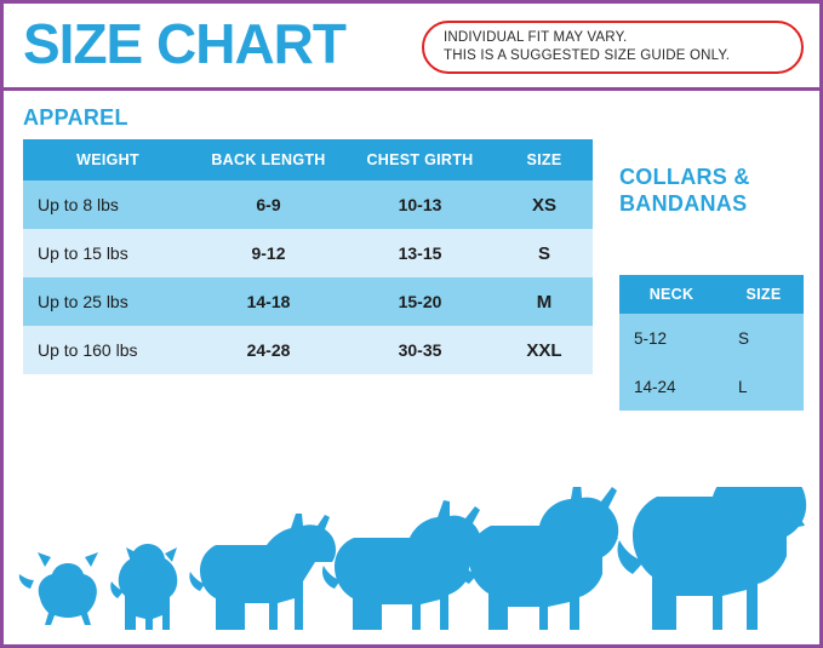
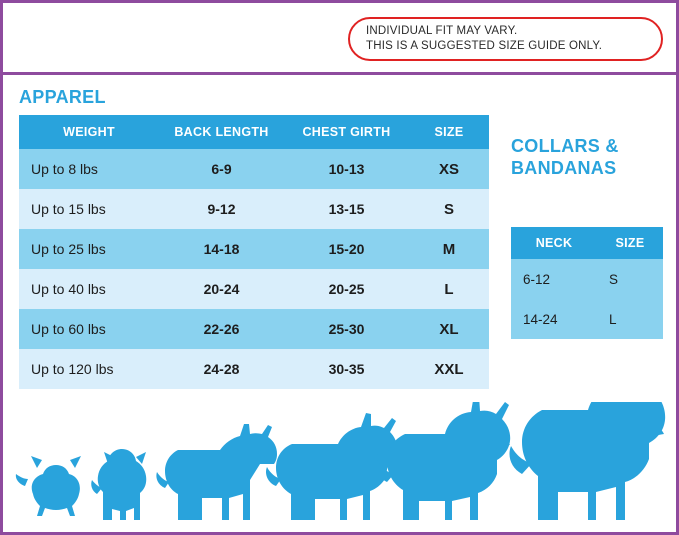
- SIZE CHART
  INDIVIDUAL FIT MAY VARY.
  THIS IS A SUGGESTED SIZE GUIDE ONLY.
  APPAREL
  WEIGHT	BACK LENGTH	CHEST GIRTH	SIZE
  Up to 8 lbs	6-9	10-13	XS
  Up to 15 lbs	9-12	13-15	S
  Up to 25 lbs	14-18	15-20	M
+ Up to 40 lbs	20-24	20-25	L
+ Up to 60 lbs	22-26	25-30	XL
- Up to 160 lbs	24-28	30-35	XXL
+ Up to 120 lbs	24-28	30-35	XXL
  COLLARS &
  BANDANAS
  NECK	SIZE
- 5-12	S
+ 6-12	S
  14-24	L
